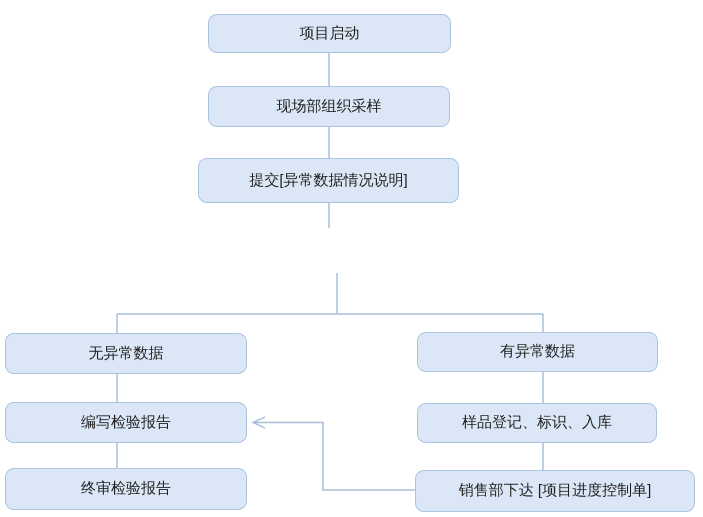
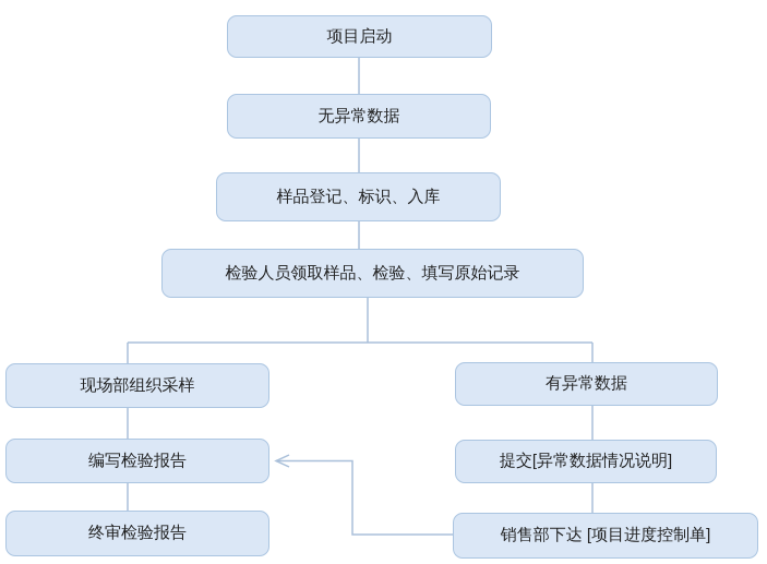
  项目启动
- 现场部组织采样
+ 无异常数据
- 提交[异常数据情况说明]
+ 样品登记、标识、入库
+ 检验人员领取样品、检验、填写原始记录
- 无异常数据
+ 现场部组织采样
  编写检验报告
  终审检验报告
  有异常数据
- 样品登记、标识、入库
+ 提交[异常数据情况说明]
  销售部下达 [项目进度控制单]
